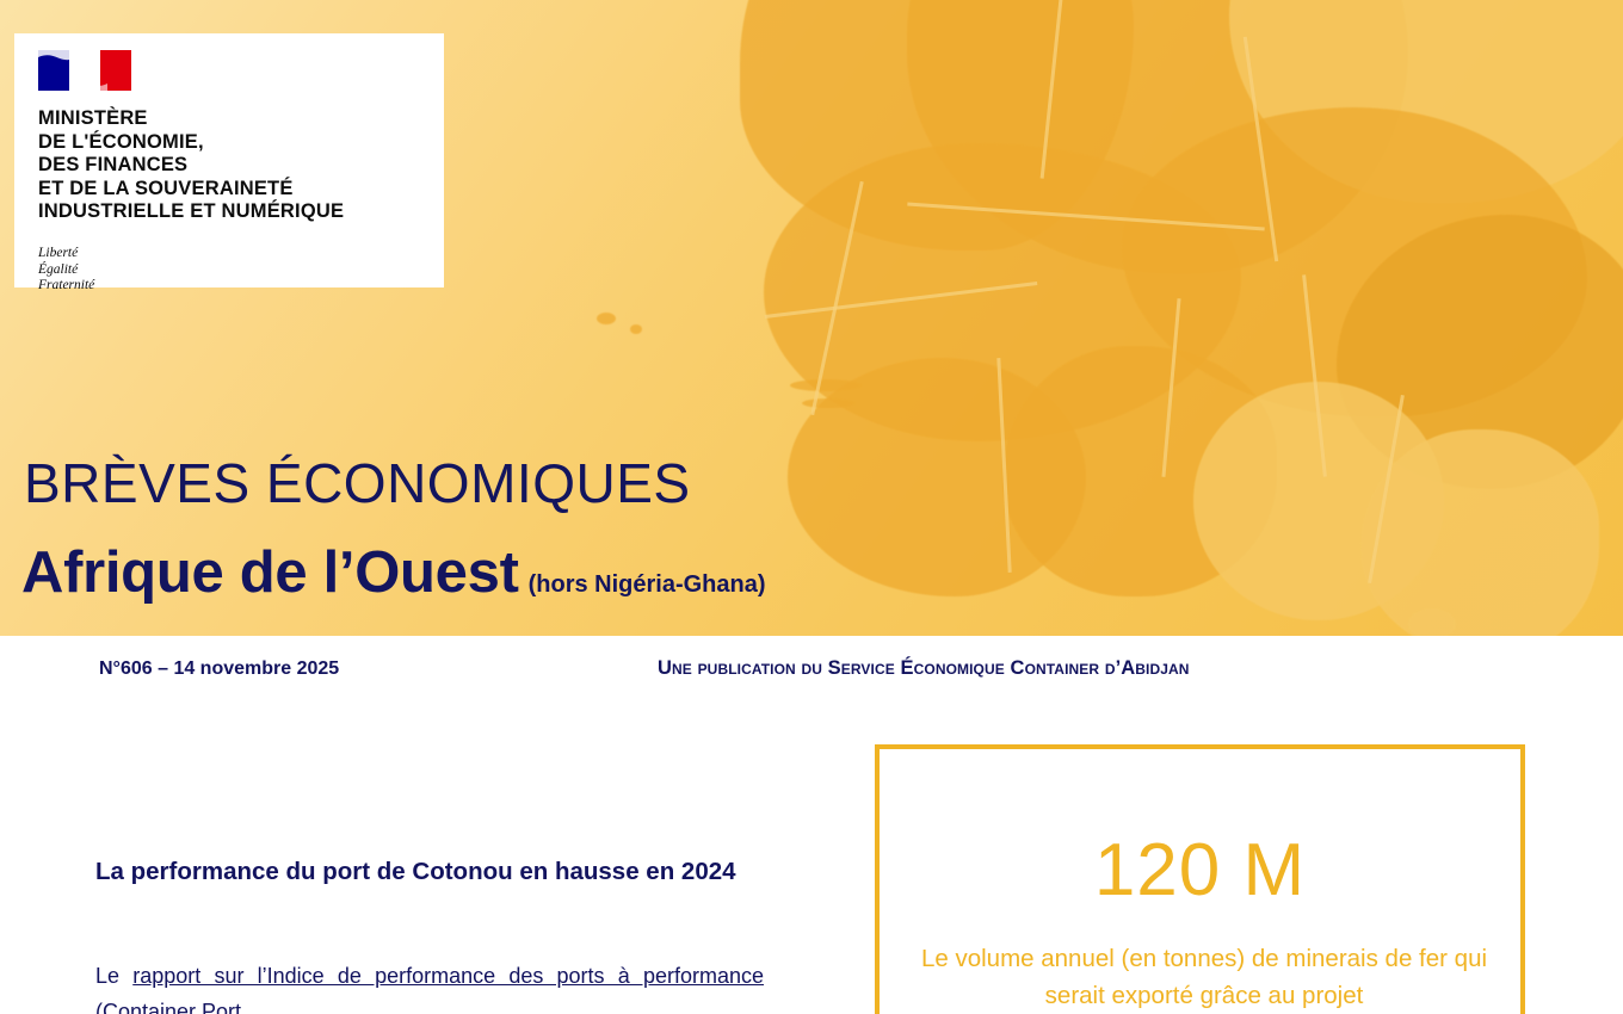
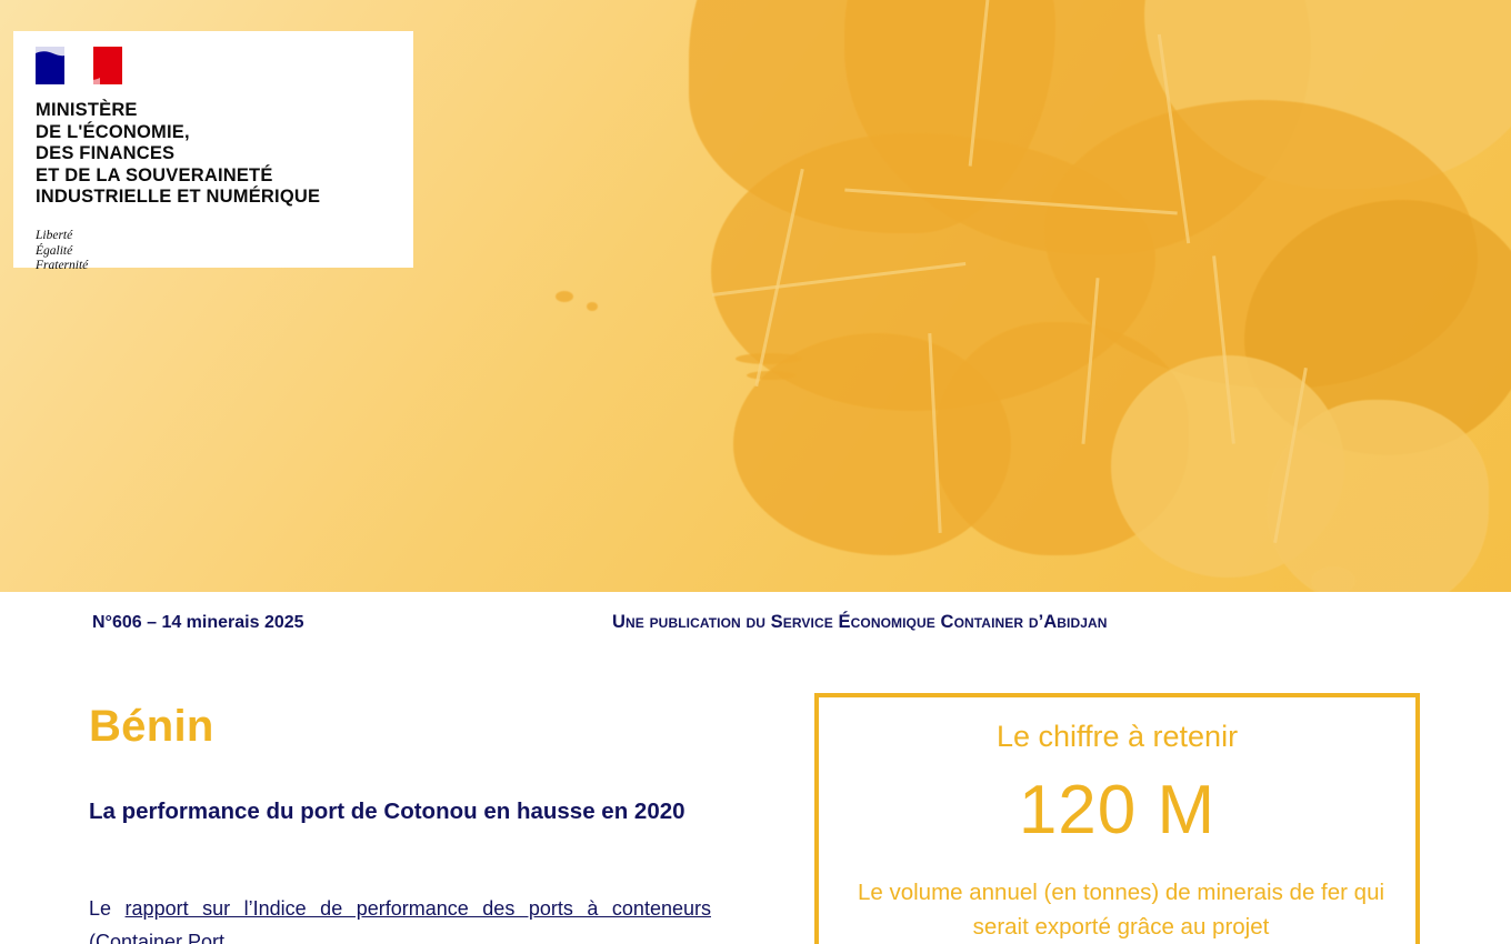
  MINISTÈRE
  DE L'ÉCONOMIE,
  DES FINANCES
  ET DE LA SOUVERAINETÉ
  INDUSTRIELLE ET NUMÉRIQUE
  Liberté
  Égalité
  Fraternité
- BRÈVES ÉCONOMIQUES
- Afrique de l’Ouest (hors Nigéria-Ghana)
- N°606 – 14 novembre 2025
+ N°606 – 14 minerais 2025
  Une publication du Service Économique Container d’Abidjan
+ Bénin
- La performance du port de Cotonou en hausse en 2024
+ La performance du port de Cotonou en hausse en 2020
- Le rapport sur l’Indice de performance des ports à performance (Container Port
+ Le rapport sur l’Indice de performance des ports à conteneurs (Container Port
+ Le chiffre à retenir
  120 M
  Le volume annuel (en tonnes) de minerais de fer qui serait exporté grâce au projet
